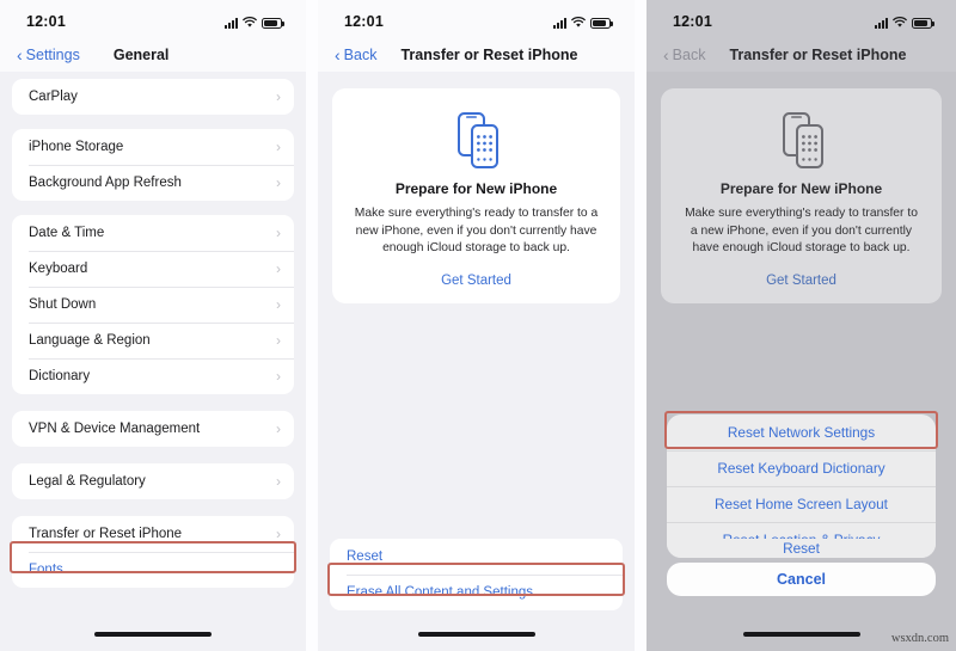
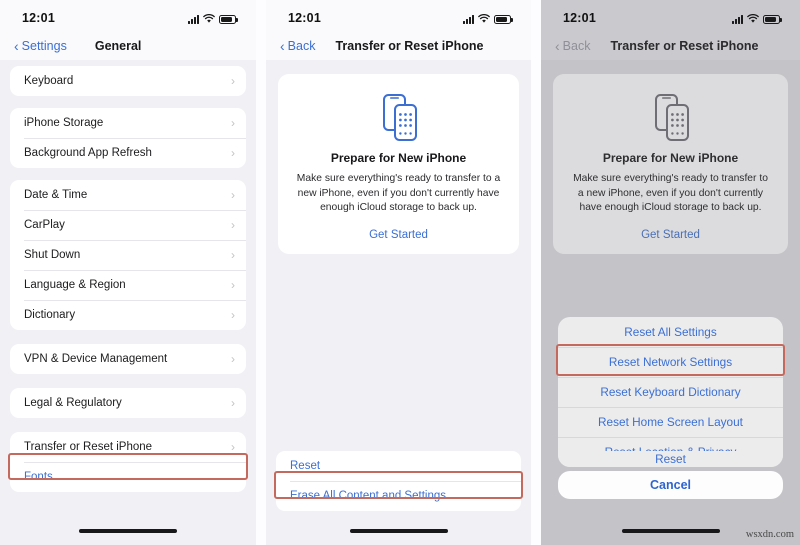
  12:01
  ‹
  Settings
  General
- CarPlay
+ Keyboard
  ›
  iPhone Storage
  ›
  Background App Refresh
  ›
  Date & Time
  ›
- Keyboard
+ CarPlay
  ›
  Shut Down
  ›
  Language & Region
  ›
  Dictionary
  ›
  VPN & Device Management
  ›
  Legal & Regulatory
  ›
  Transfer or Reset iPhone
  ›
  Fonts
  12:01
  ‹
  Back
  Transfer or Reset iPhone
  Prepare for New iPhone
  Make sure everything's ready to transfer to a new iPhone, even if you don't currently have enough iCloud storage to back up.
  Get Started
  Reset
  Erase All Content and Settings
  12:01
  ‹
  Back
  Transfer or Reset iPhone
  Prepare for New iPhone
  Make sure everything's ready to transfer to a new iPhone, even if you don't currently have enough iCloud storage to back up.
  Get Started
+ Reset All Settings
  Reset Network Settings
  Reset Keyboard Dictionary
  Reset Home Screen Layout
  Reset
  Cancel
  wsxdn.com
